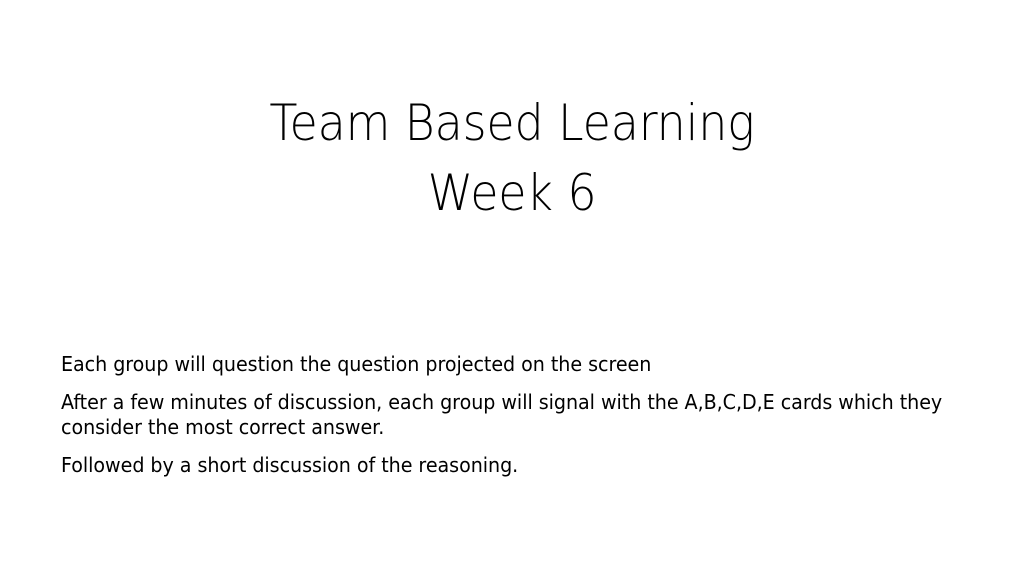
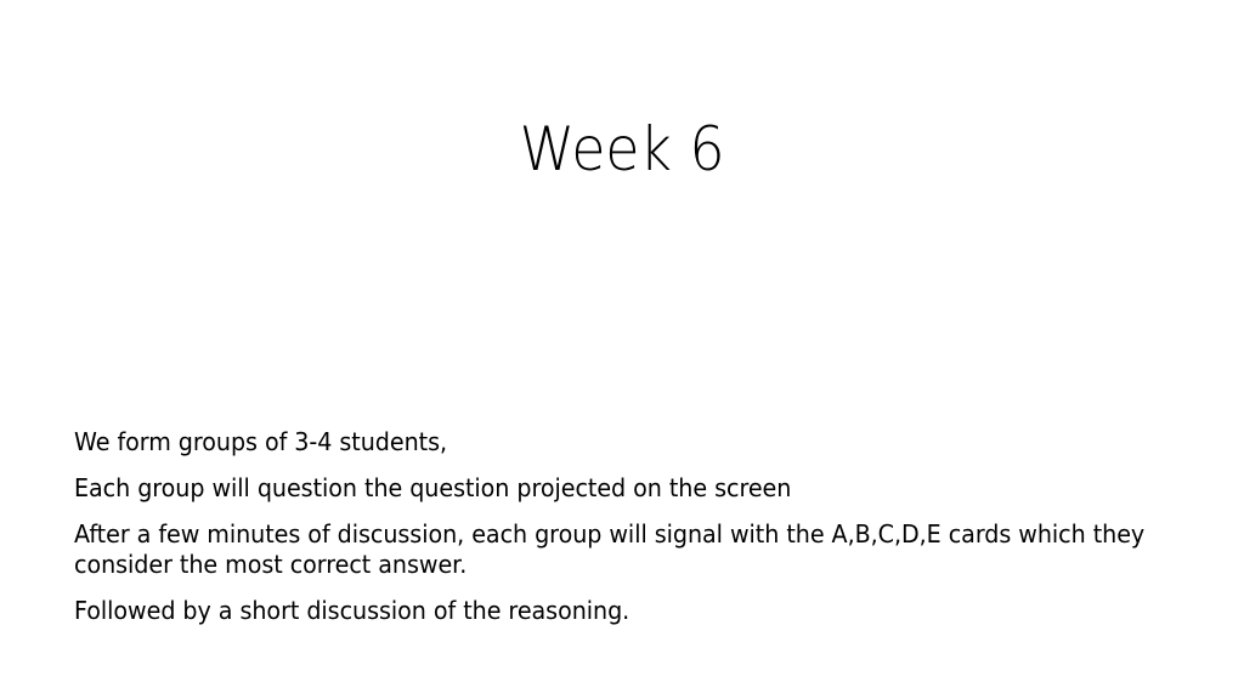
- Team Based Learning
  Week 6
+ We form groups of 3-4 students,
  Each group will question the question projected on the screen
  After a few minutes of discussion, each group will signal with the A,B,C,D,E cards which they consider the most correct answer.
  Followed by a short discussion of the reasoning.
